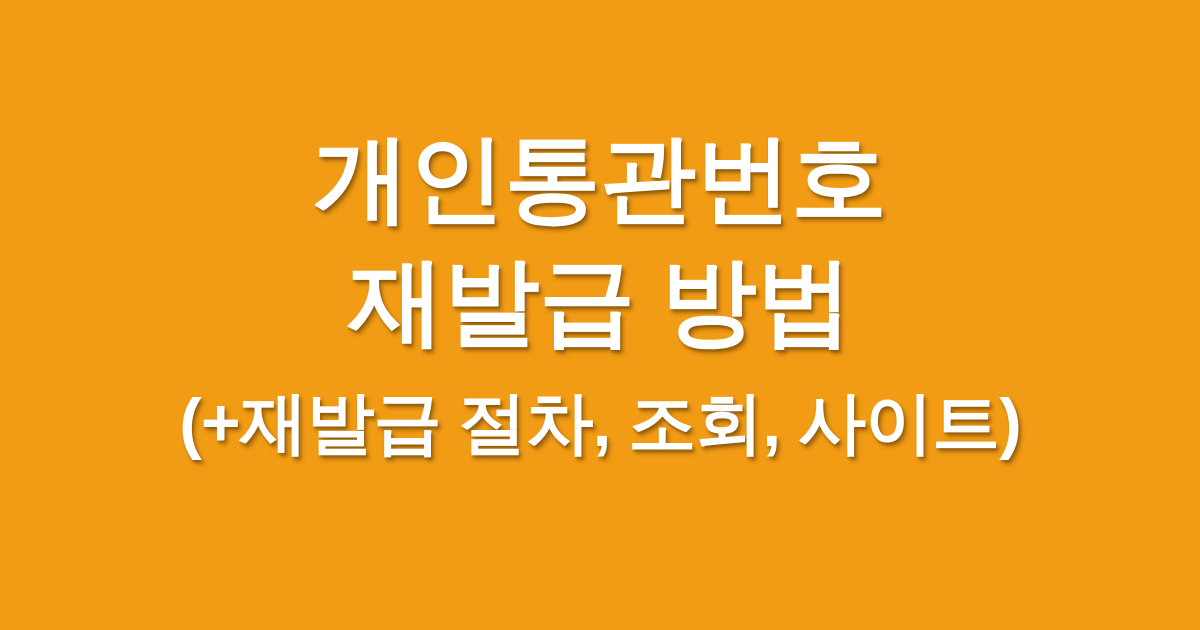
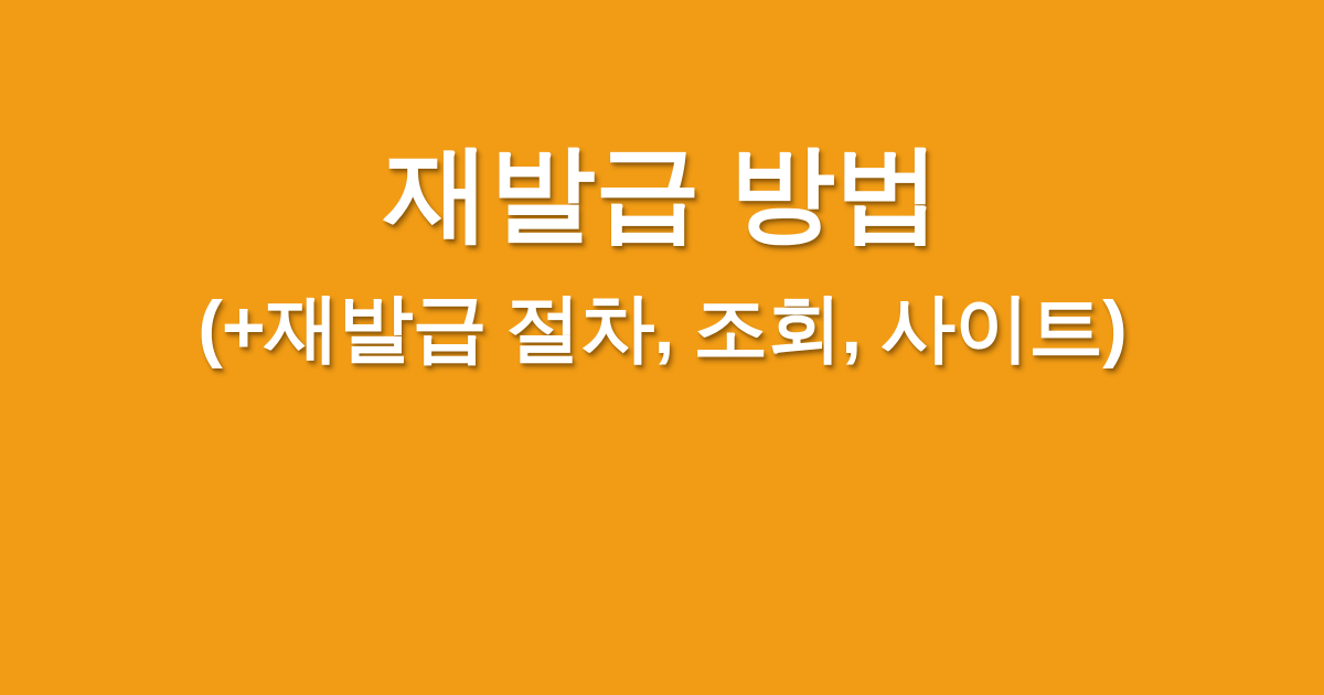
- 개인통관번호
  재발급 방법
  (+재발급 절차, 조회, 사이트)
